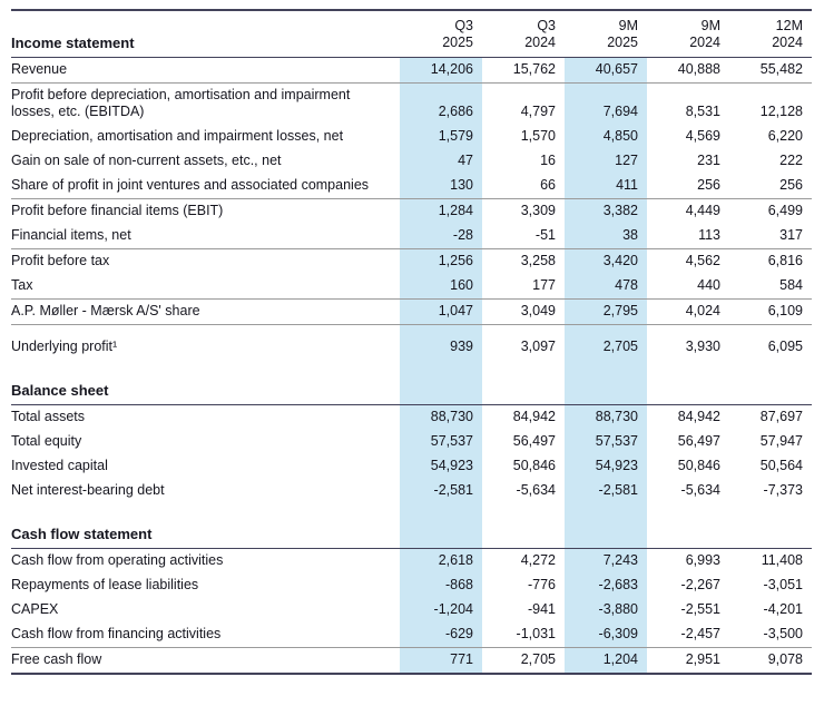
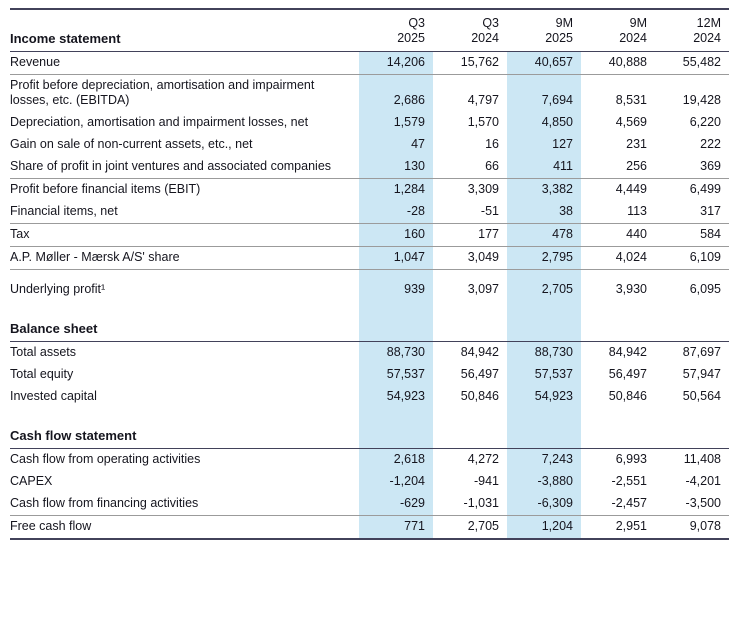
  Income statement	Q32025	Q32024	9M2025	9M2024	12M2024
  Revenue	14,206	15,762	40,657	40,888	55,482
- Profit before depreciation, amortisation and impairment losses, etc. (EBITDA)	2,686	4,797	7,694	8,531	12,128
+ Profit before depreciation, amortisation and impairment losses, etc. (EBITDA)	2,686	4,797	7,694	8,531	19,428
  Depreciation, amortisation and impairment losses, net	1,579	1,570	4,850	4,569	6,220
  Gain on sale of non-current assets, etc., net	47	16	127	231	222
- Share of profit in joint ventures and associated companies	130	66	411	256	256
+ Share of profit in joint ventures and associated companies	130	66	411	256	369
  Profit before financial items (EBIT)	1,284	3,309	3,382	4,449	6,499
  Financial items, net	-28	-51	38	113	317
- Profit before tax	1,256	3,258	3,420	4,562	6,816
  Tax	160	177	478	440	584
  A.P. Møller - Mærsk A/S' share	1,047	3,049	2,795	4,024	6,109
  Underlying profit¹	939	3,097	2,705	3,930	6,095
  Balance sheet
  Total assets	88,730	84,942	88,730	84,942	87,697
  Total equity	57,537	56,497	57,537	56,497	57,947
  Invested capital	54,923	50,846	54,923	50,846	50,564
- Net interest-bearing debt	-2,581	-5,634	-2,581	-5,634	-7,373
  Cash flow statement
  Cash flow from operating activities	2,618	4,272	7,243	6,993	11,408
- Repayments of lease liabilities	-868	-776	-2,683	-2,267	-3,051
  CAPEX	-1,204	-941	-3,880	-2,551	-4,201
  Cash flow from financing activities	-629	-1,031	-6,309	-2,457	-3,500
  Free cash flow	771	2,705	1,204	2,951	9,078
